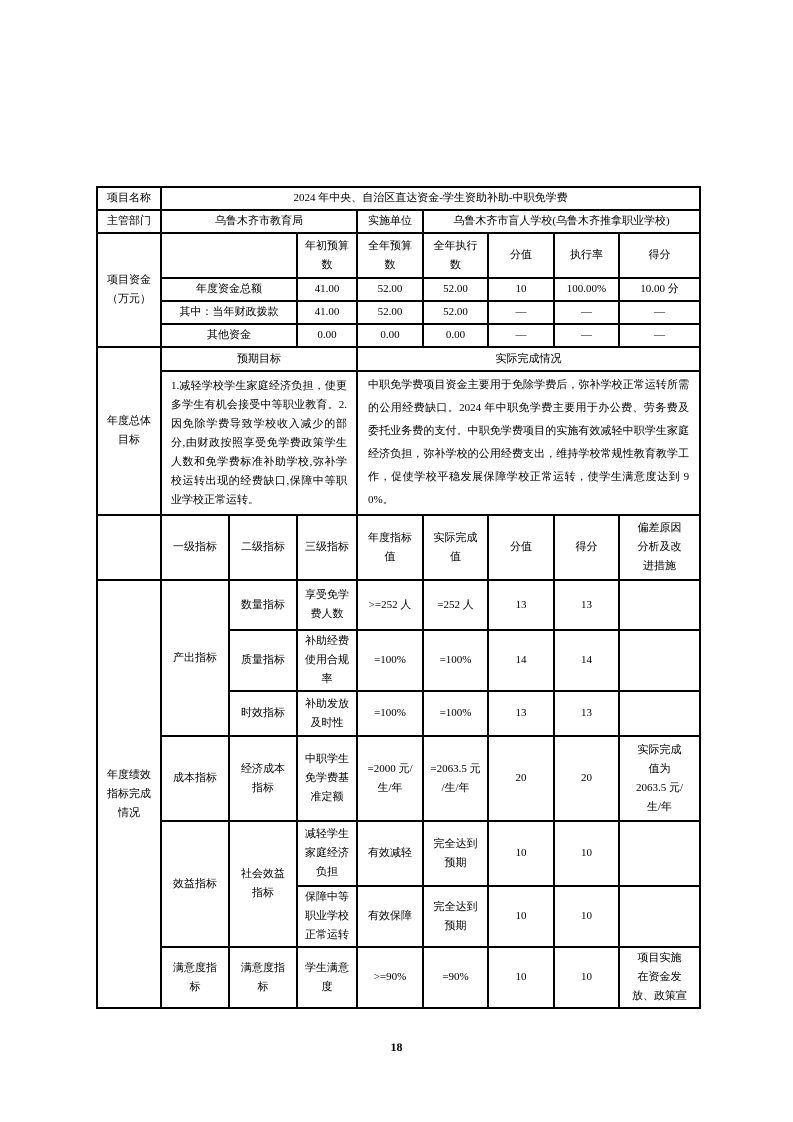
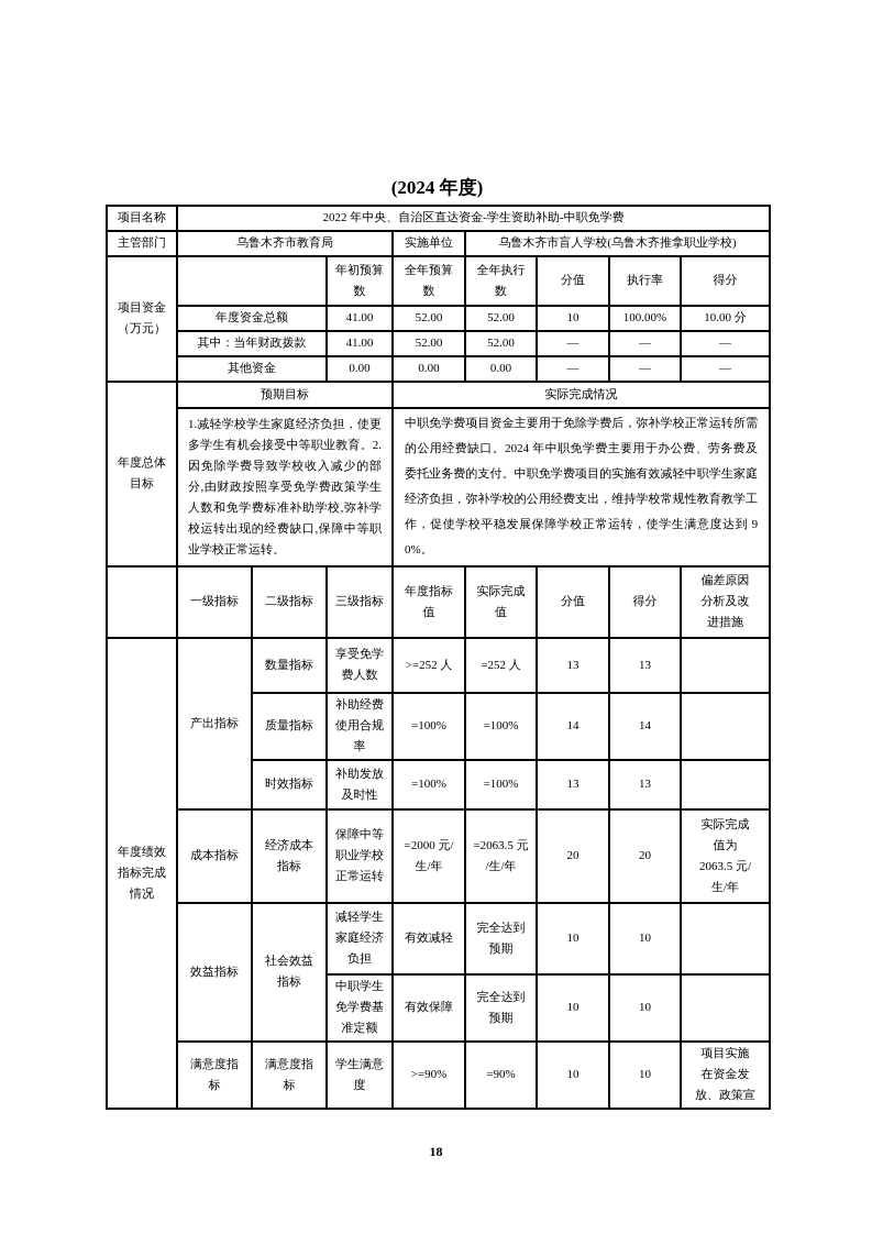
+ (2024 年度)
- 项目名称	2024 年中央、自治区直达资金-学生资助补助-中职免学费
+ 项目名称	2022 年中央、自治区直达资金-学生资助补助-中职免学费
  主管部门	乌鲁木齐市教育局	实施单位	乌鲁木齐市盲人学校(乌鲁木齐推拿职业学校)
  项目资金 （万元）		年初预算 数	全年预算 数	全年执行 数	分值	执行率	得分
  年度资金总额	41.00	52.00	52.00	10	100.00%	10.00 分
  其中：当年财政拨款	41.00	52.00	52.00	—	—	—
  其他资金	0.00	0.00	0.00	—	—	—
  年度总体 目标	预期目标	实际完成情况
  1.减轻学校学生家庭经济负担，使更多学生有机会接受中等职业教育。2.因免除学费导致学校收入减少的部分,由财政按照享受免学费政策学生人数和免学费标准补助学校,弥补学校运转出现的经费缺口,保障中等职业学校正常运转。	中职免学费项目资金主要用于免除学费后，弥补学校正常运转所需的公用经费缺口。2024 年中职免学费主要用于办公费、劳务费及委托业务费的支付。中职免学费项目的实施有效减轻中职学生家庭经济负担，弥补学校的公用经费支出，维持学校常规性教育教学工作，促使学校平稳发展保障学校正常运转，使学生满意度达到 90%。
  	一级指标	二级指标	三级指标	年度指标 值	实际完成 值	分值	得分	偏差原因 分析及改 进措施
  年度绩效 指标完成 情况	产出指标	数量指标	享受免学 费人数	>=252 人	=252 人	13	13
  质量指标	补助经费 使用合规 率	=100%	=100%	14	14
  时效指标	补助发放 及时性	=100%	=100%	13	13
- 成本指标	经济成本 指标	中职学生 免学费基 准定额	=2000 元/ 生/年	=2063.5 元 /生/年	20	20	实际完成 值为 2063.5 元/ 生/年
+ 成本指标	经济成本 指标	保障中等 职业学校 正常运转	=2000 元/ 生/年	=2063.5 元 /生/年	20	20	实际完成 值为 2063.5 元/ 生/年
  效益指标	社会效益 指标	减轻学生 家庭经济 负担	有效减轻	完全达到 预期	10	10
- 保障中等 职业学校 正常运转	有效保障	完全达到 预期	10	10
+ 中职学生 免学费基 准定额	有效保障	完全达到 预期	10	10
  满意度指 标	满意度指 标	学生满意 度	>=90%	=90%	10	10	项目实施 在资金发 放、政策宣
  18
